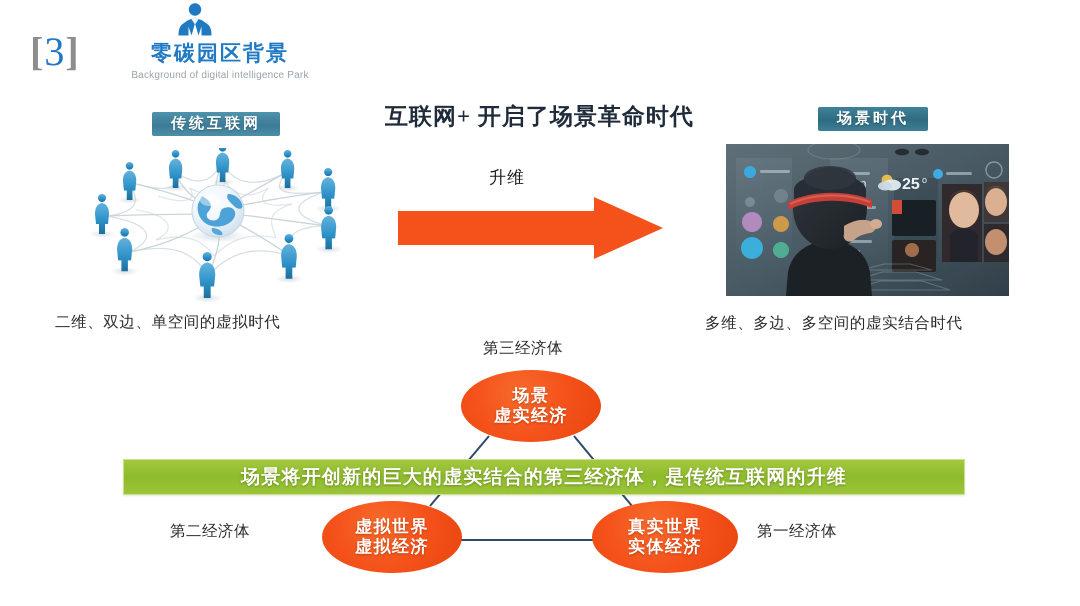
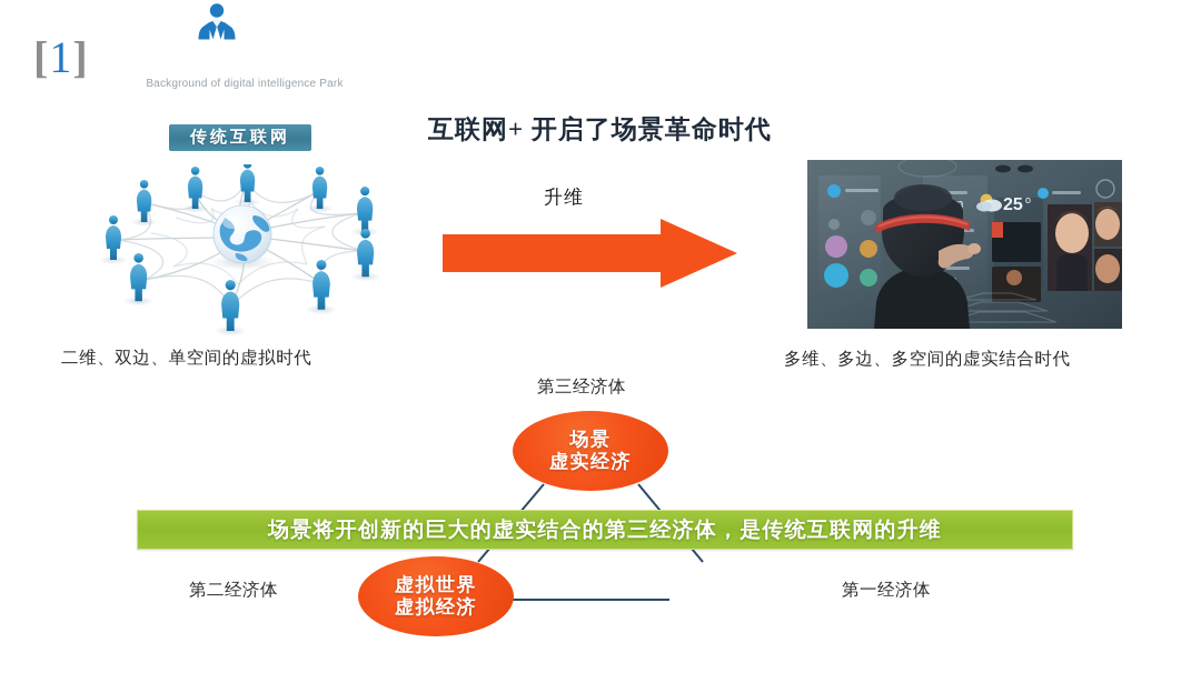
- [3]
+ [1]
- 零碳园区背景
  Background of digital intelligence Park
  传统互联网
  互联网+ 开启了场景革命时代
- 场景时代
  升维
  25
  o
  二维、双边、单空间的虚拟时代
  多维、多边、多空间的虚实结合时代
  第三经济体
  场景
  虚实经济
  场景将开创新的巨大的虚实结合的第三经济体，是传统互联网的升维
  虚拟世界
  虚拟经济
- 真实世界
- 实体经济
  第二经济体
  第一经济体
